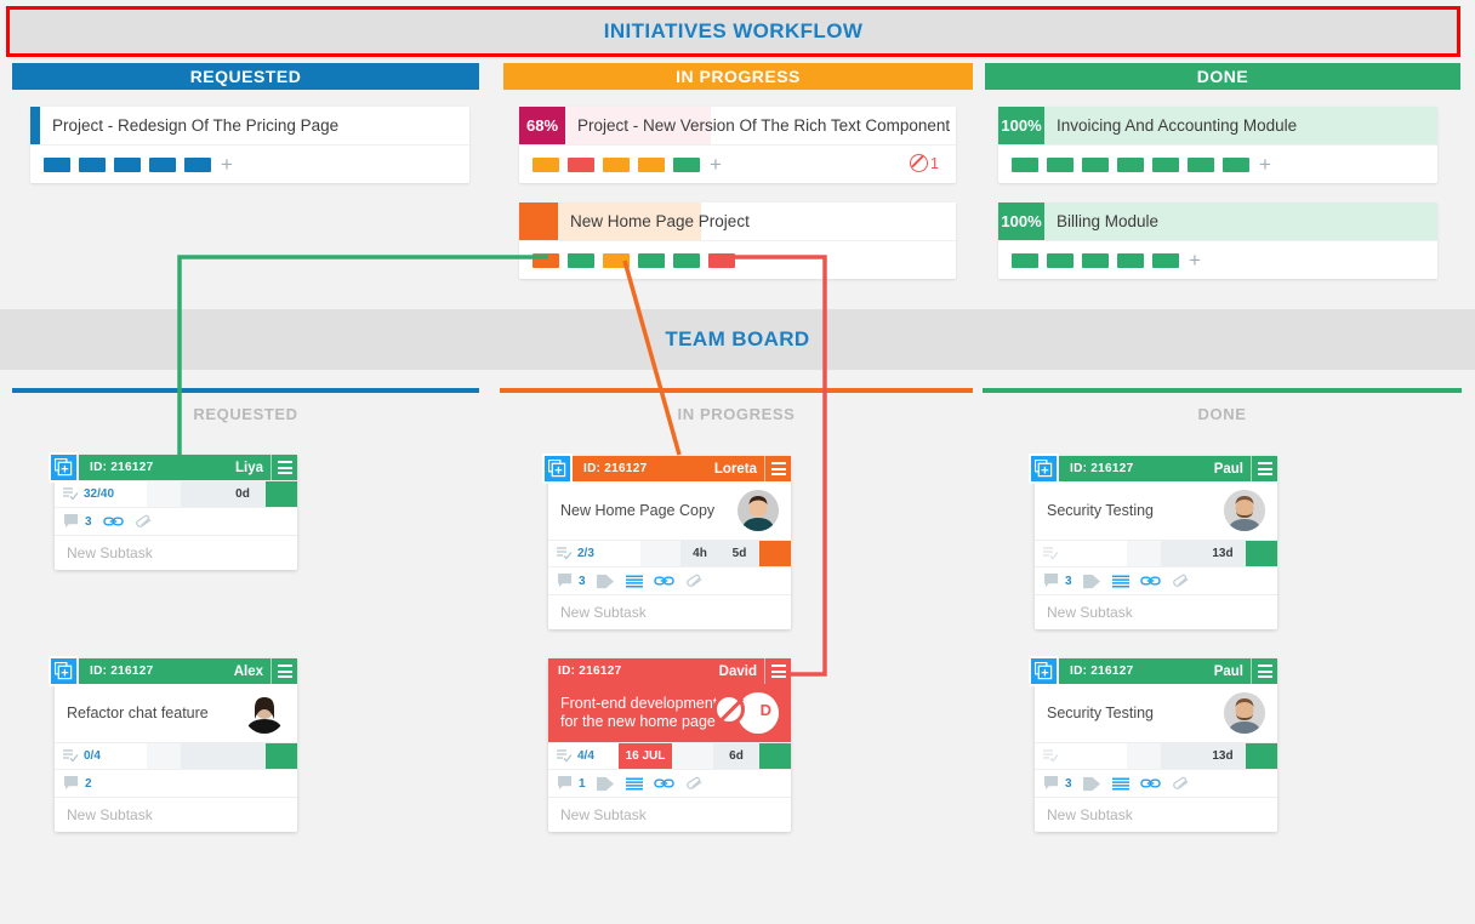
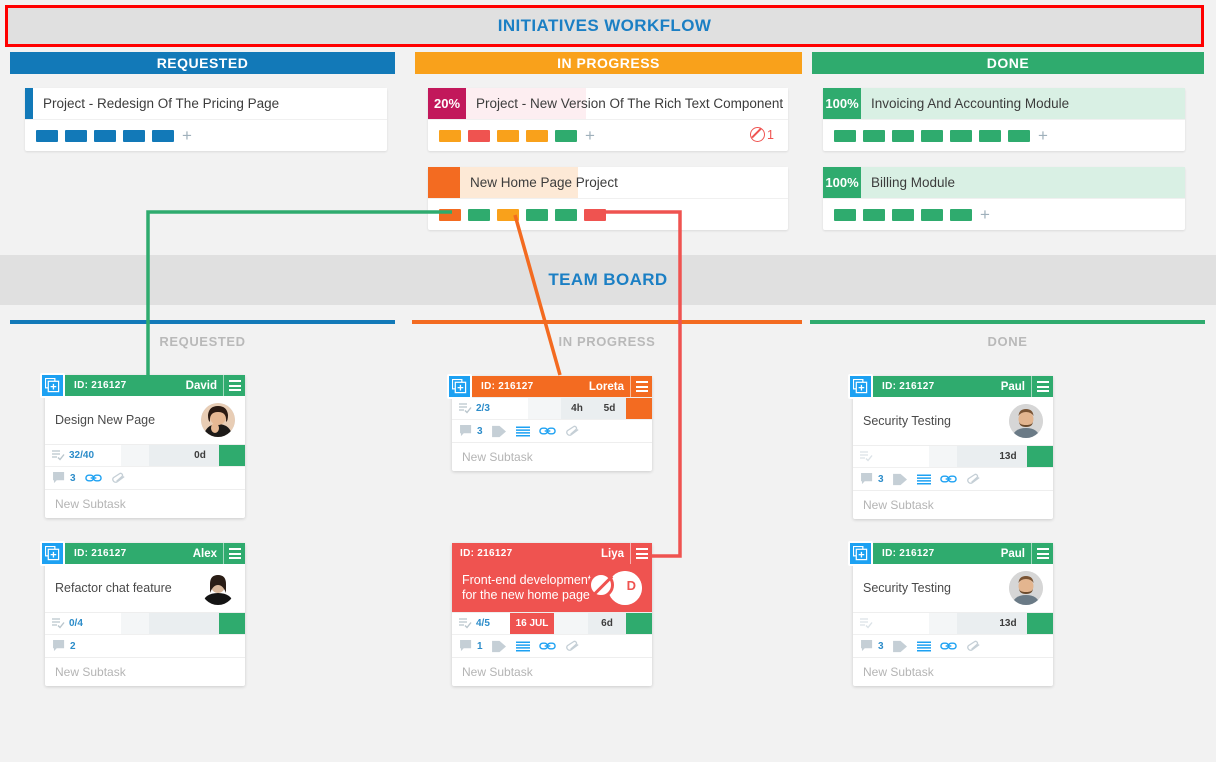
  INITIATIVES WORKFLOW
  REQUESTED
  IN PROGRESS
  DONE
  Project - Redesign Of The Pricing Page
  +
- 68%
+ 20%
  Project - New Version Of The Rich Text Component
  +
  1
  New Home Page Project
  100%
  Invoicing And Accounting Module
  +
  100%
  Billing Module
  +
  TEAM BOARD
  REQUESTED
  IN PROGRESS
  DONE
  ID: 216127
- Liya
+ David
+ Design New Page
  32/40
  0d
  3
  New Subtask
  ID: 216127
  Alex
  Refactor chat feature
  0/4
  2
  New Subtask
  ID: 216127
  Loreta
- New Home Page Copy
  2/3
  4h
  5d
  3
  New Subtask
  ID: 216127
- David
+ Liya
  Front-end developmen for the new home page
  D
- 4/4
+ 4/5
  16 JUL
  6d
  1
  New Subtask
  ID: 216127
  Paul
  Security Testing
  13d
  3
  New Subtask
  ID: 216127
  Paul
  Security Testing
  13d
  3
  New Subtask
